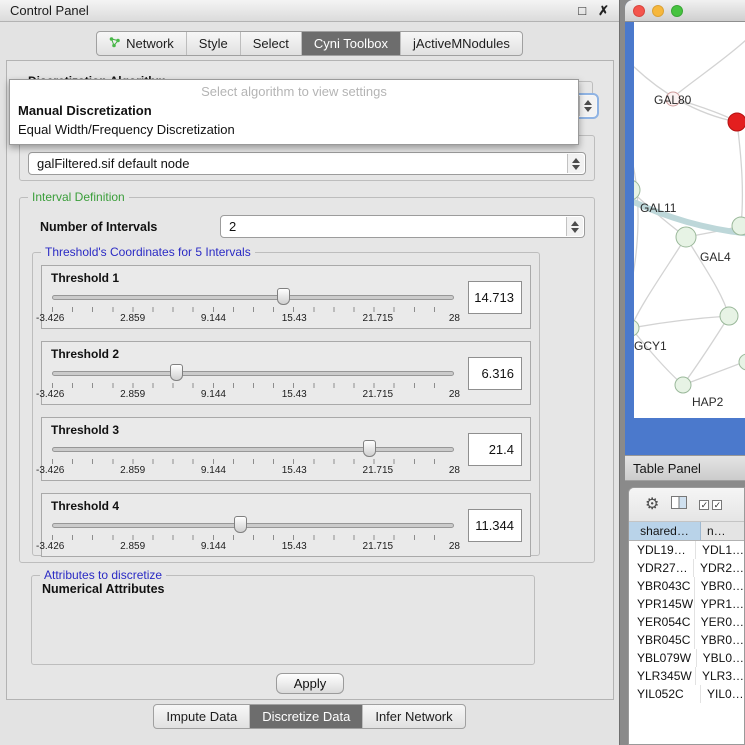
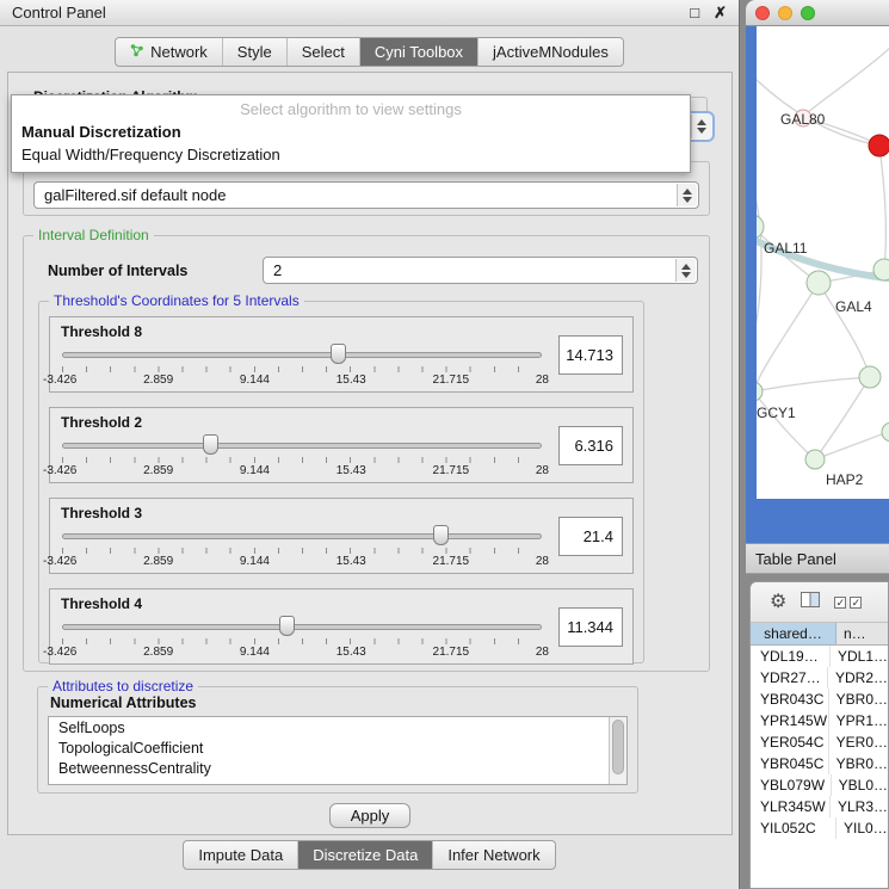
  Control Panel
  □
  ✗
  Network
  Style
  Select
  Cyni Toolbox
  jActiveMNodules
  Select algorithm to view settings
  Manual Discretization
  Equal Width/Frequency Discretization
  galFiltered.sif default node
  Interval Definition
  Number of Intervals
  2
  Threshold's Coordinates for 5 Intervals
- Threshold 1
+ Threshold 8
  -3.426
  2.859
  9.144
  15.43
  21.715
  28
  14.713
  Threshold 2
  -3.426
  2.859
  9.144
  15.43
  21.715
  28
  6.316
  Threshold 3
  -3.426
  2.859
  9.144
  15.43
  21.715
  28
  21.4
  Threshold 4
  -3.426
  2.859
  9.144
  15.43
  21.715
  28
  11.344
  Attributes to discretize
  Numerical Attributes
+ SelfLoops
+ TopologicalCoefficient
+ BetweennessCentrality
  Apply
  Impute Data
  Discretize Data
  Infer Network
  GAL80
  GAL11
  GAL4
  GCY1
  HAP2
  Table Panel
  ⚙
  shared…
  n…
  YDL19…
  YDL1…
  YDR27…
  YDR2…
  YBR043C
  YBR0…
  YPR145W
  YPR1…
  YER054C
  YER0…
  YBR045C
  YBR0…
  YBL079W
  YBL0…
  YLR345W
  YLR3…
  YIL052C
  YIL0…
